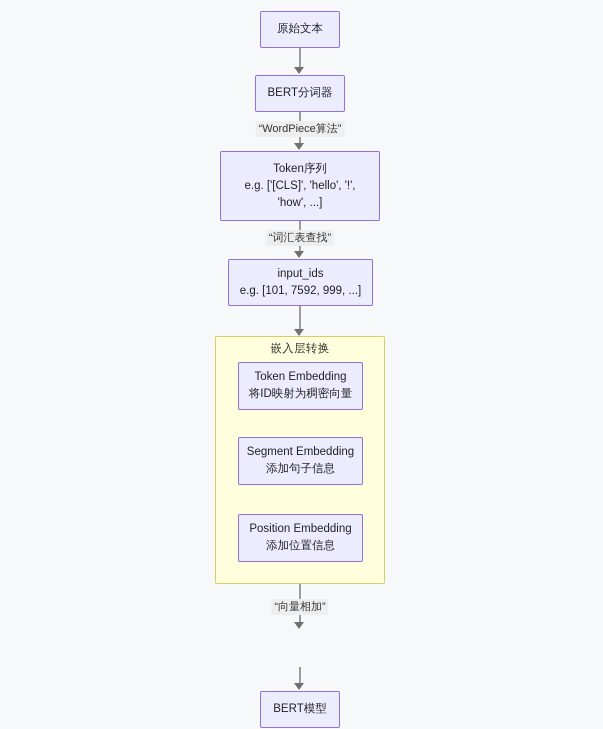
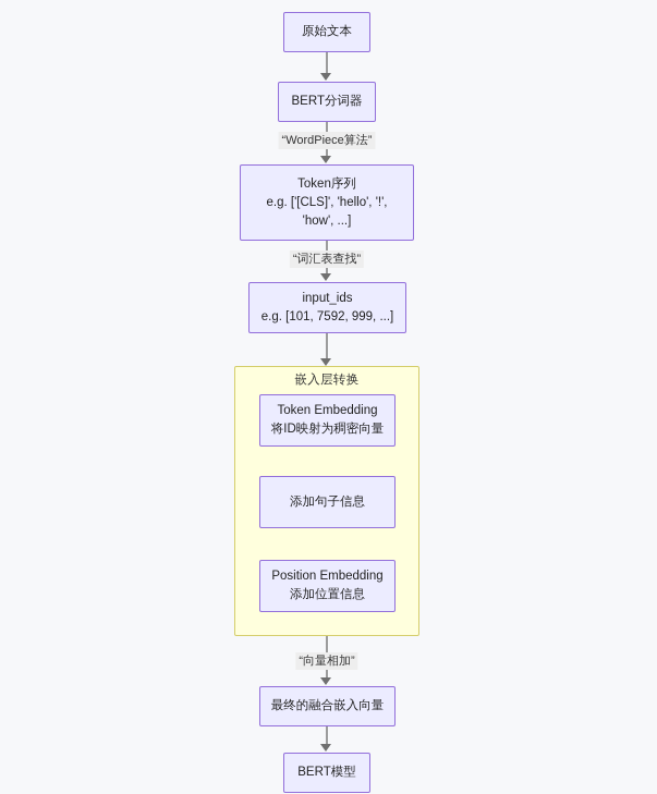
  嵌入层转换
  “WordPiece算法”
  “词汇表查找”
  “向量相加”
  原始文本
  BERT分词器
  Token序列
  e.g. ['[CLS]', 'hello', '!',
  'how', ...]
  input_ids
  e.g. [101, 7592, 999, ...]
  Token Embedding
  将ID映射为稠密向量
- Segment Embedding
  添加句子信息
  Position Embedding
  添加位置信息
+ 最终的融合嵌入向量
  BERT模型
